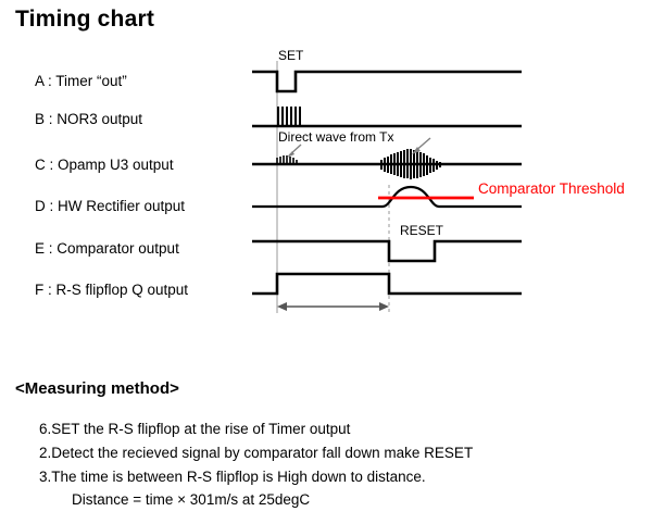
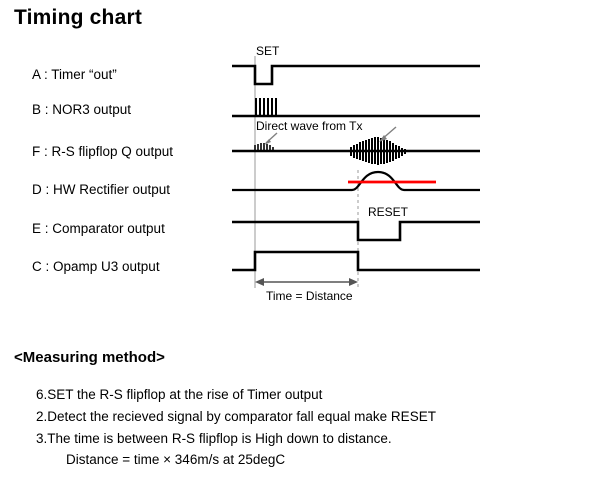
  Timing chart
  A : Timer “out”
  B : NOR3 output
- C : Opamp U3 output
+ F : R-S flipflop Q output
  D : HW Rectifier output
  E : Comparator output
- F : R-S flipflop Q output
+ C : Opamp U3 output
  SET
  Direct wave from Tx
- Comparator Threshold
  RESET
+ Time = Distance
  <Measuring method>
  6.SET the R-S flipflop at the rise of Timer output
- 2.Detect the recieved signal by comparator fall down make RESET
+ 2.Detect the recieved signal by comparator fall equal make RESET
  3.The time is between R-S flipflop is High down to distance.
- Distance = time × 301m/s at 25degC
+ Distance = time × 346m/s at 25degC
